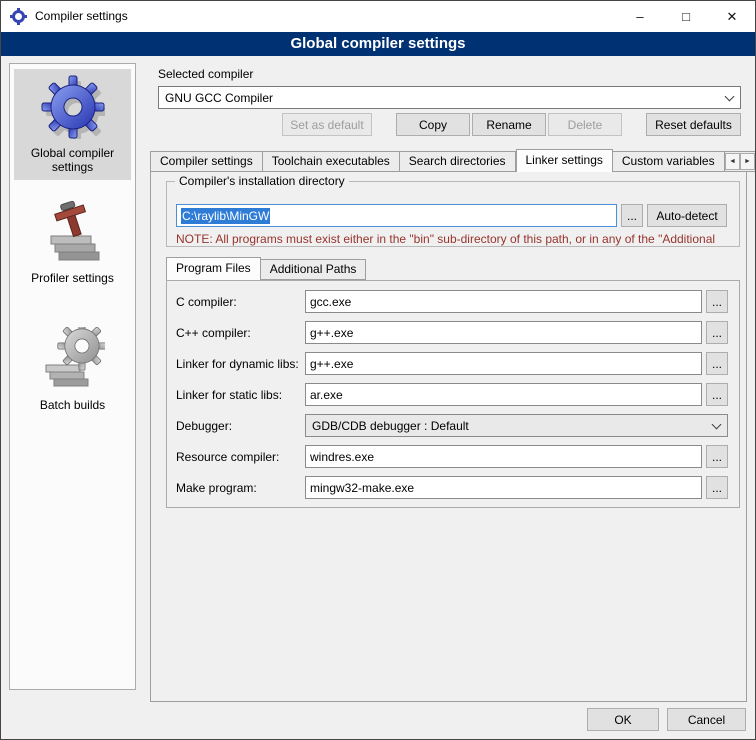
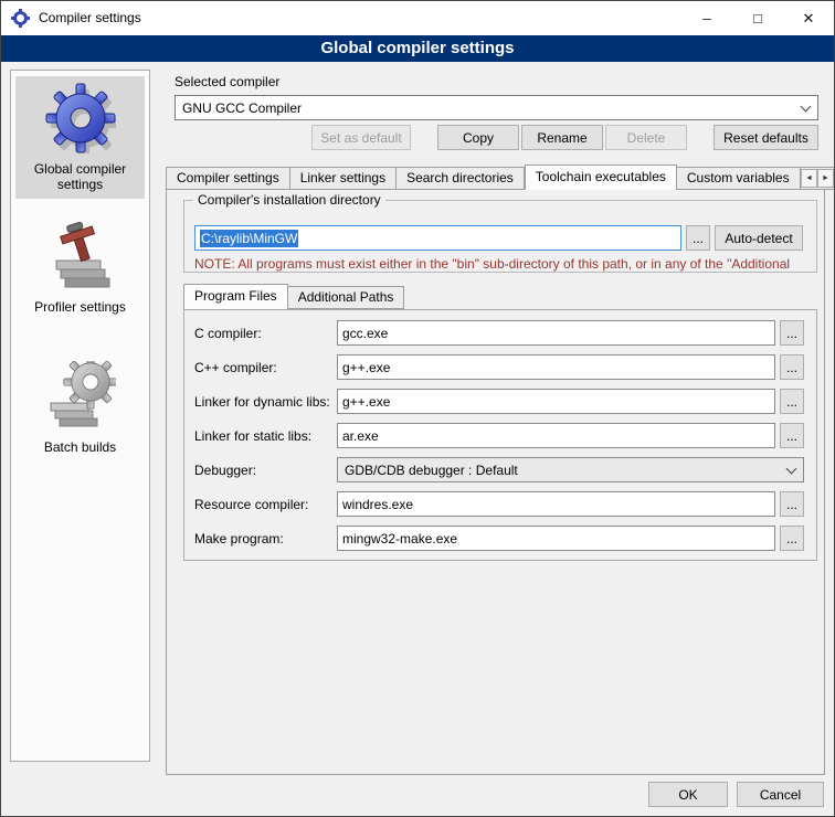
  Compiler settings
  –
  □
  ✕
  Global compiler settings
  Global compiler settings
  Profiler settings
  Batch builds
  Selected compiler
  GNU GCC Compiler
  Set as default
  Copy
  Rename
  Delete
  Reset defaults
  Compiler settings
- Toolchain executables
+ Linker settings
  Search directories
- Linker settings
+ Toolchain executables
  Custom variables
  Compiler's installation directory
  C:\raylib\MinGW
  ...
  Auto-detect
  NOTE: All programs must exist either in the "bin" sub-directory of this path, or in any of the "Additional
  Program Files
  Additional Paths
  C compiler:
  gcc.exe
  ...
  C++ compiler:
  g++.exe
  ...
  Linker for dynamic libs:
  g++.exe
  ...
  Linker for static libs:
  ar.exe
  ...
  Debugger:
  GDB/CDB debugger : Default
  Resource compiler:
  windres.exe
  ...
  Make program:
  mingw32-make.exe
  ...
  OK
  Cancel
